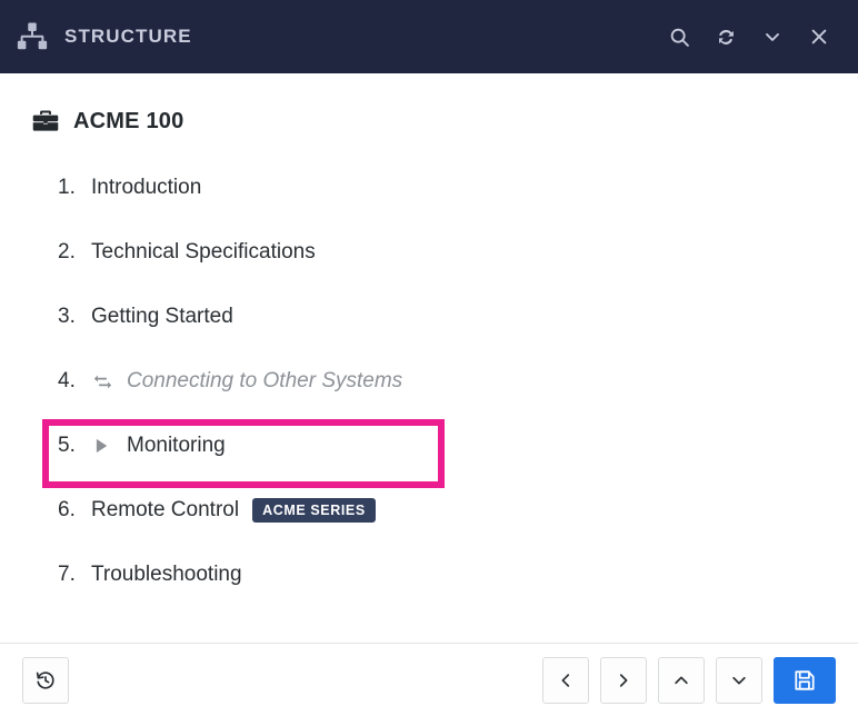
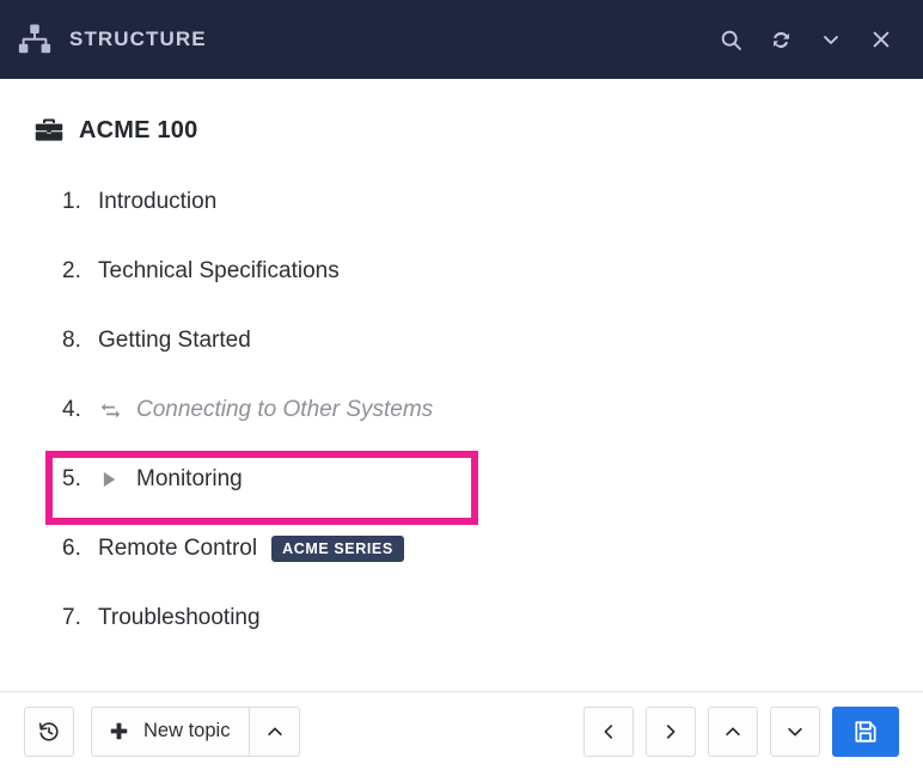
  STRUCTURE
  ACME 100
  1.
  Introduction
  2.
  Technical Specifications
- 3.
+ 8.
  Getting Started
  4.
  Connecting to Other Systems
  5.
  Monitoring
  6.
  Remote Control
  ACME SERIES
  7.
  Troubleshooting
+ New topic
